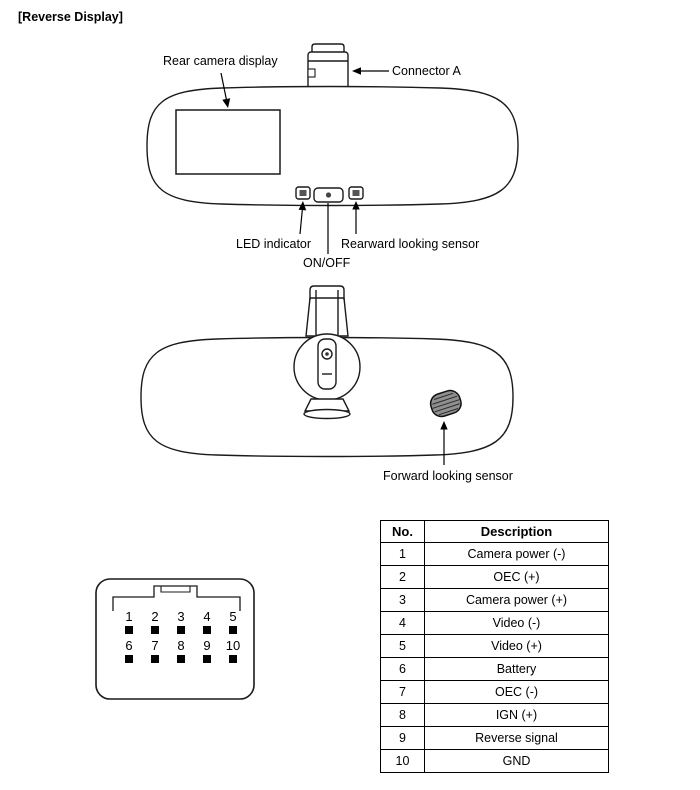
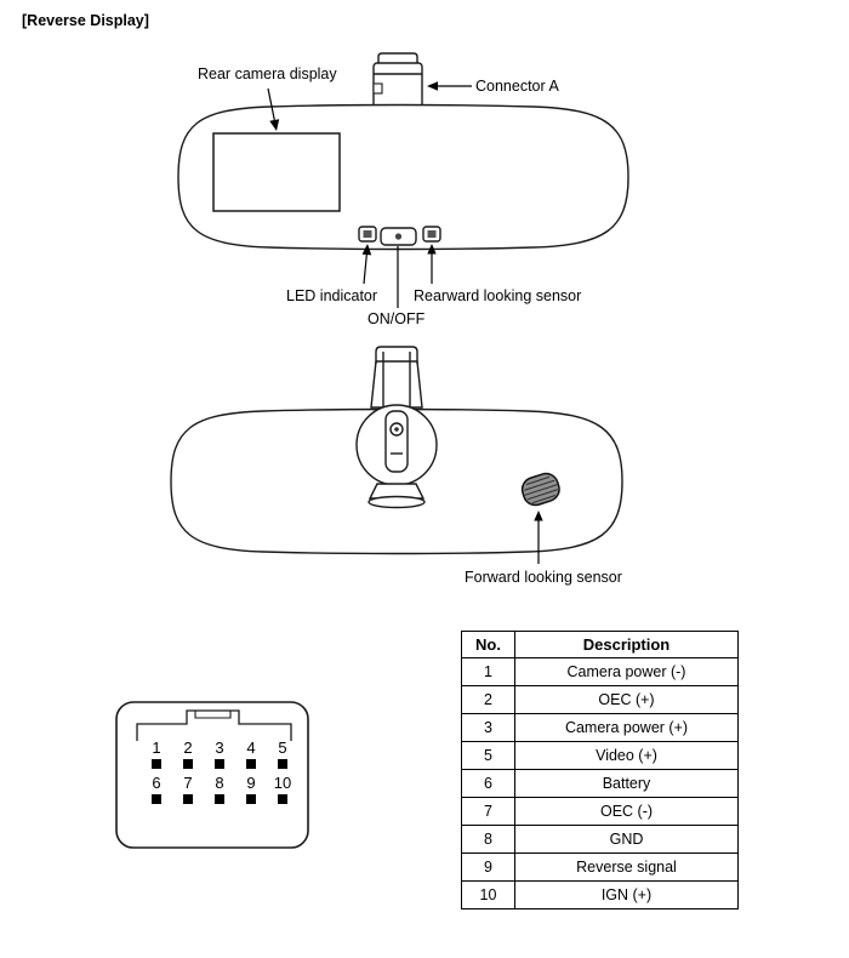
  [Reverse Display]
  Rear camera display
  Connector A
  LED indicator
  ON/OFF
  Rearward looking sensor
  Forward looking sensor
  1
  2
  3
  4
  5
  6
  7
  8
  9
  10
  No.	Description
  1	Camera power (-)
  2	OEC (+)
  3	Camera power (+)
- 4	Video (-)
  5	Video (+)
  6	Battery
  7	OEC (-)
- 8	IGN (+)
+ 8	GND
  9	Reverse signal
- 10	GND
+ 10	IGN (+)
